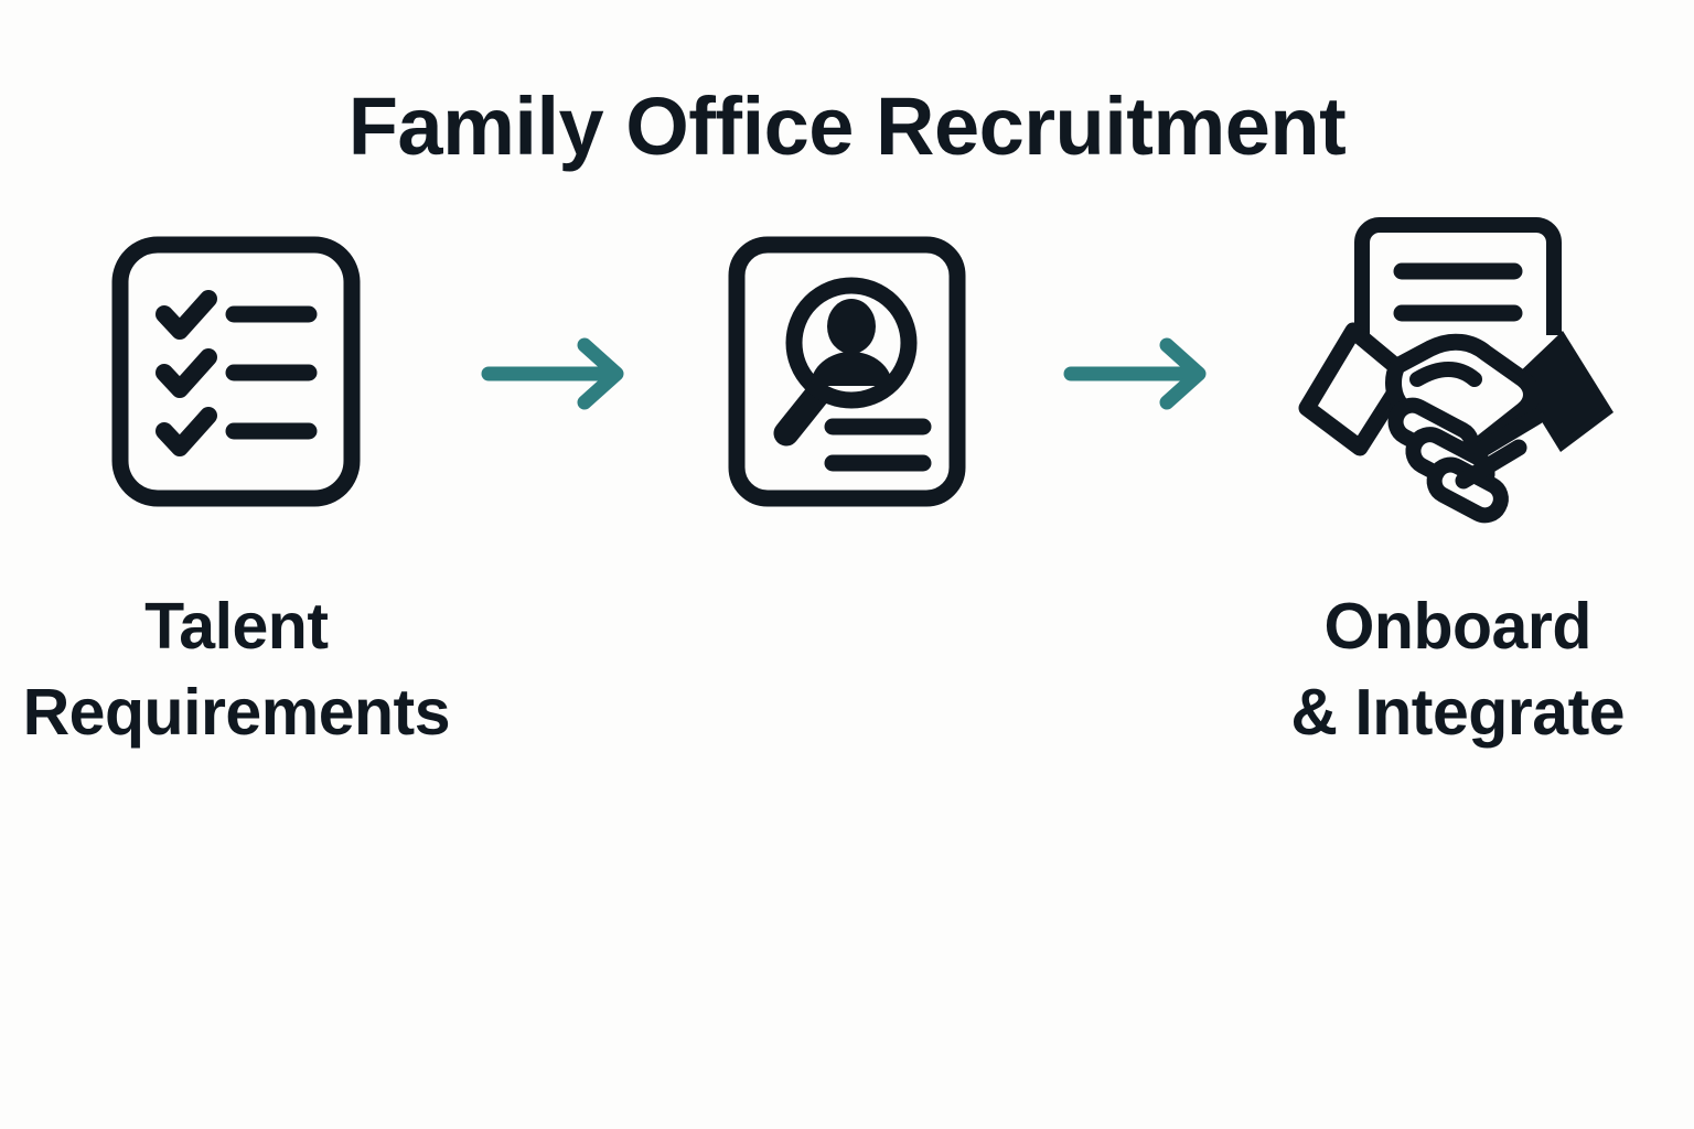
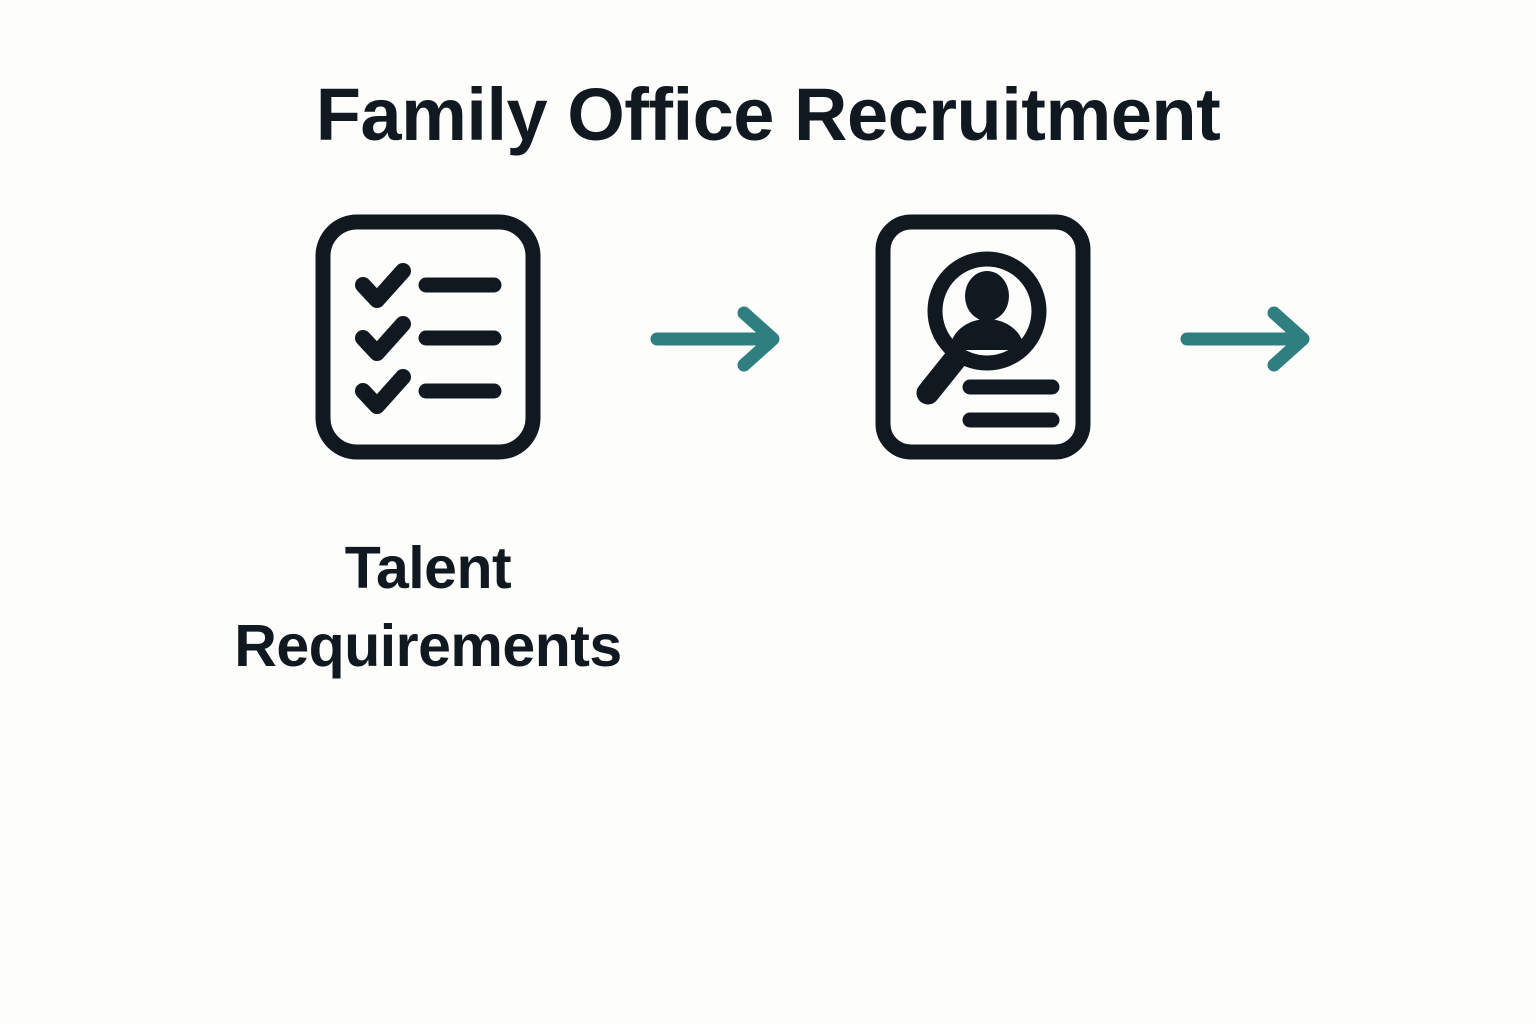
  Family Office Recruitment
  Talent
  Requirements
- Onboard
- & Integrate
